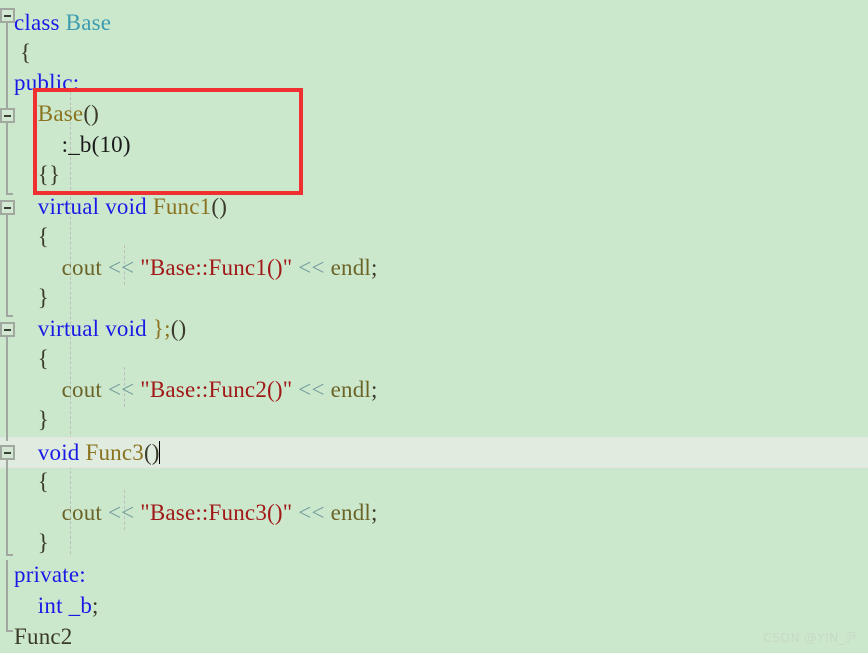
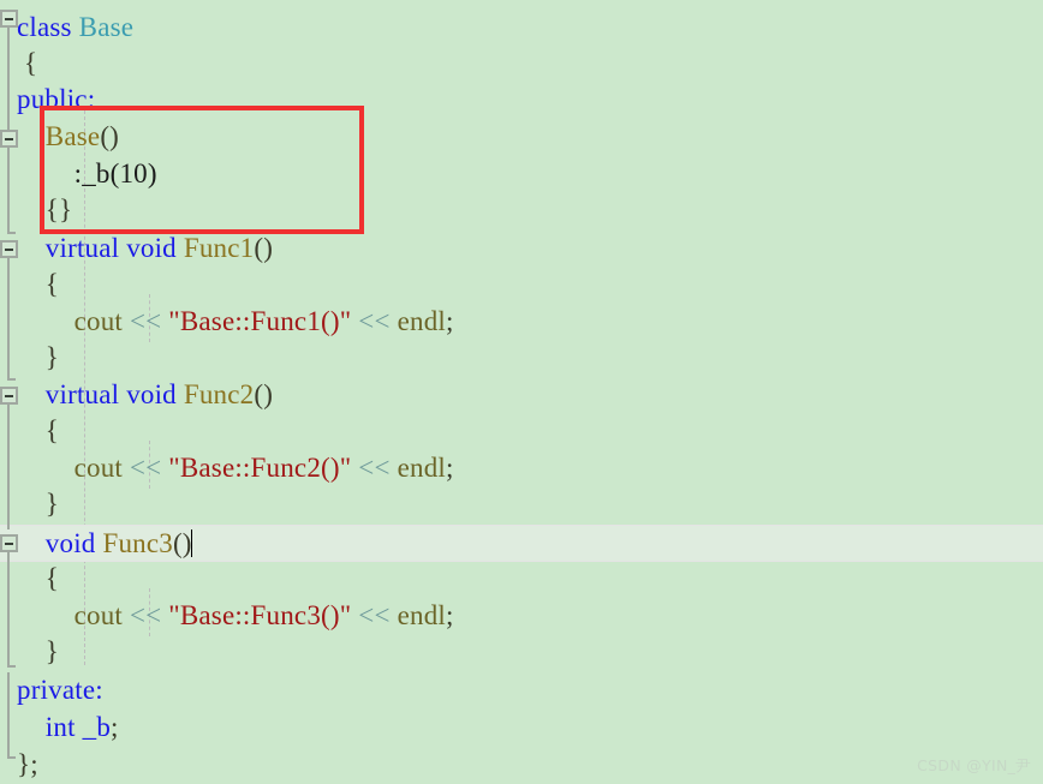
  class Base
  {
  public:
  Base()
  :_b(10)
  {}
  virtual void Func1()
  {
  cout << "Base::Func1()" << endl;
  }
- virtual void };()
+ virtual void Func2()
  {
  cout << "Base::Func2()" << endl;
  }
  void Func3()
  {
  cout << "Base::Func3()" << endl;
  }
  private:
  int _b;
- Func2
+ };
